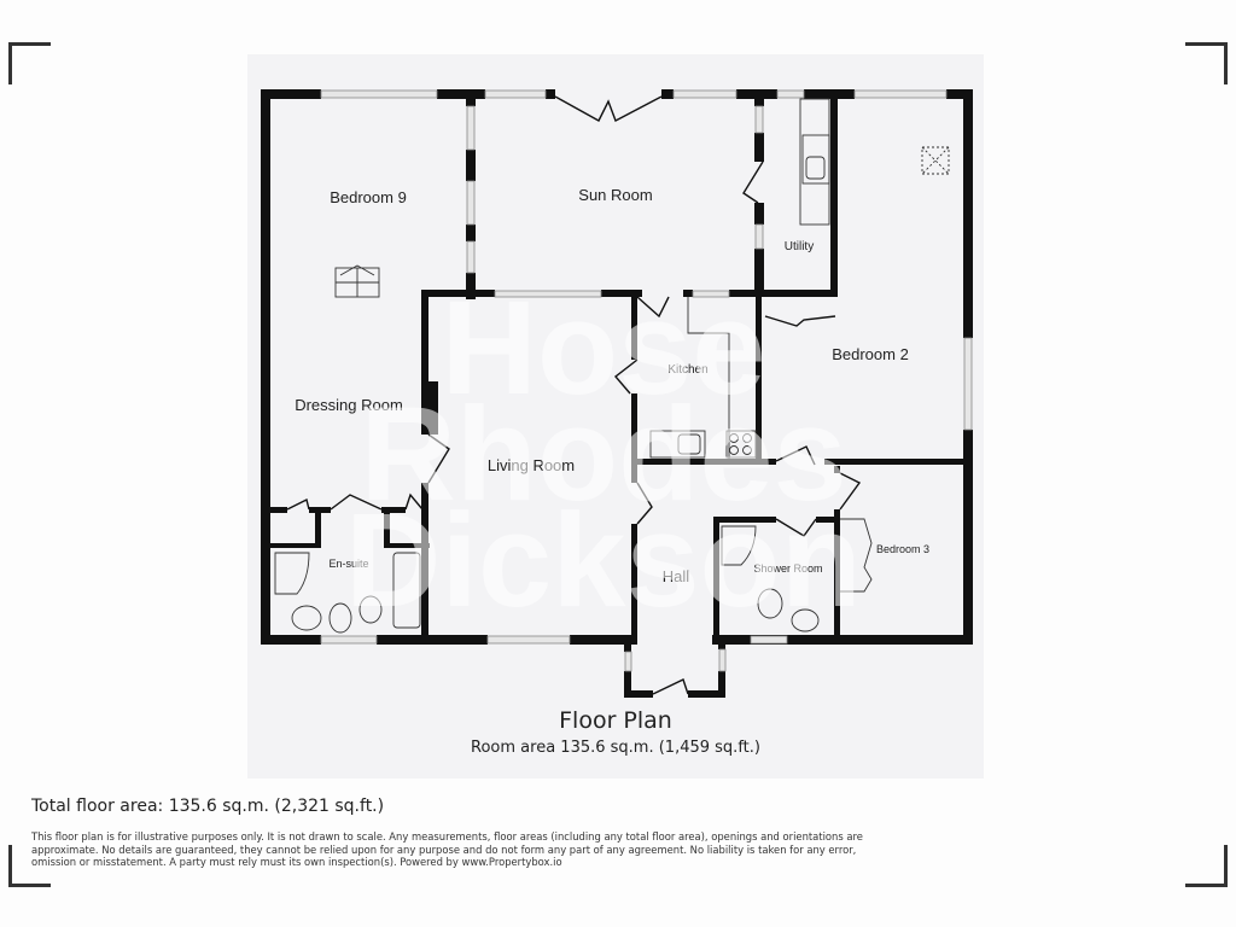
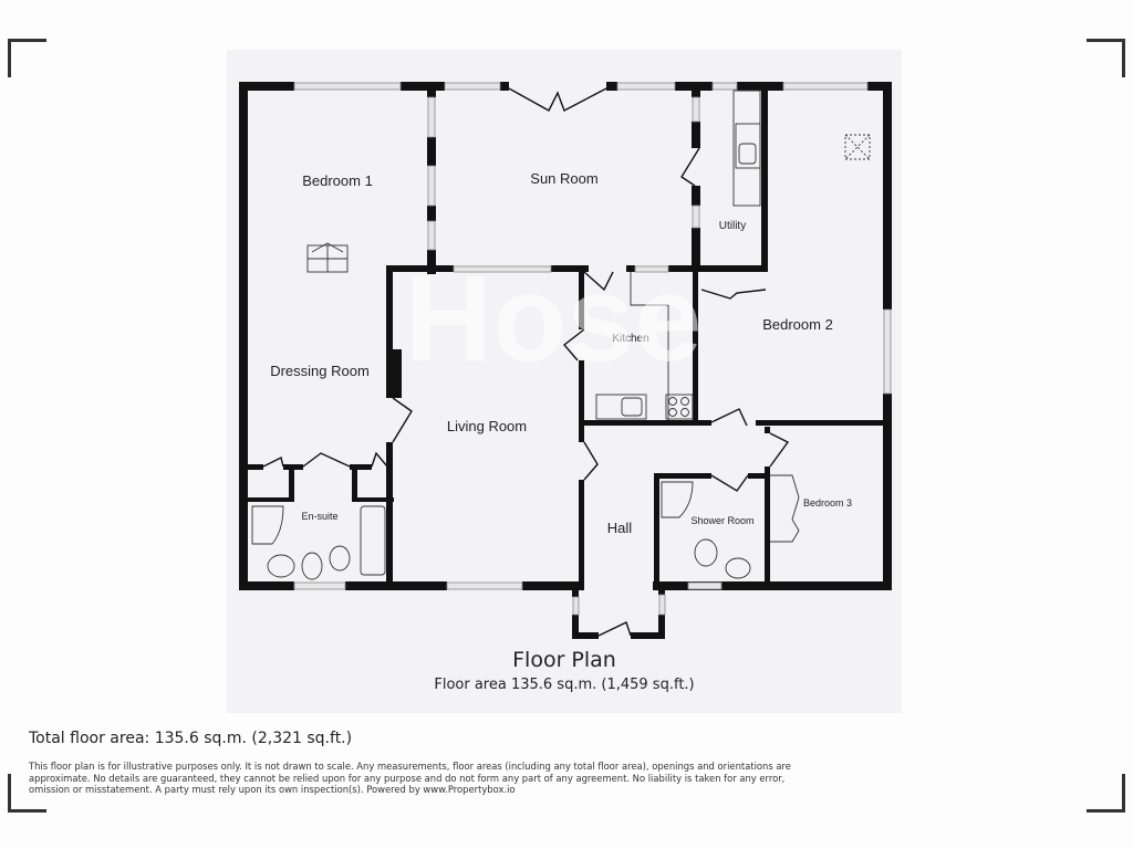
- Bedroom 9
+ Bedroom 1
  Sun Room
  Utility
  Bedroom 2
  Kitchen
  Dressing Room
  Living Room
  En-suite
  Hall
  Shower Room
  Bedroom 3
  Hose
- Rhodes
- Dickson
  Floor Plan
- Room area 135.6 sq.m. (1,459 sq.ft.)
+ Floor area 135.6 sq.m. (1,459 sq.ft.)
  Total floor area: 135.6 sq.m. (2,321 sq.ft.)
- This floor plan is for illustrative purposes only. It is not drawn to scale. Any measurements, floor areas (including any total floor area), openings and orientations are approximate. No details are guaranteed, they cannot be relied upon for any purpose and do not form any part of any agreement. No liability is taken for any error, omission or misstatement. A party must rely must its own inspection(s). Powered by www.Propertybox.io
+ This floor plan is for illustrative purposes only. It is not drawn to scale. Any measurements, floor areas (including any total floor area), openings and orientations are approximate. No details are guaranteed, they cannot be relied upon for any purpose and do not form any part of any agreement. No liability is taken for any error, omission or misstatement. A party must rely upon its own inspection(s). Powered by www.Propertybox.io
